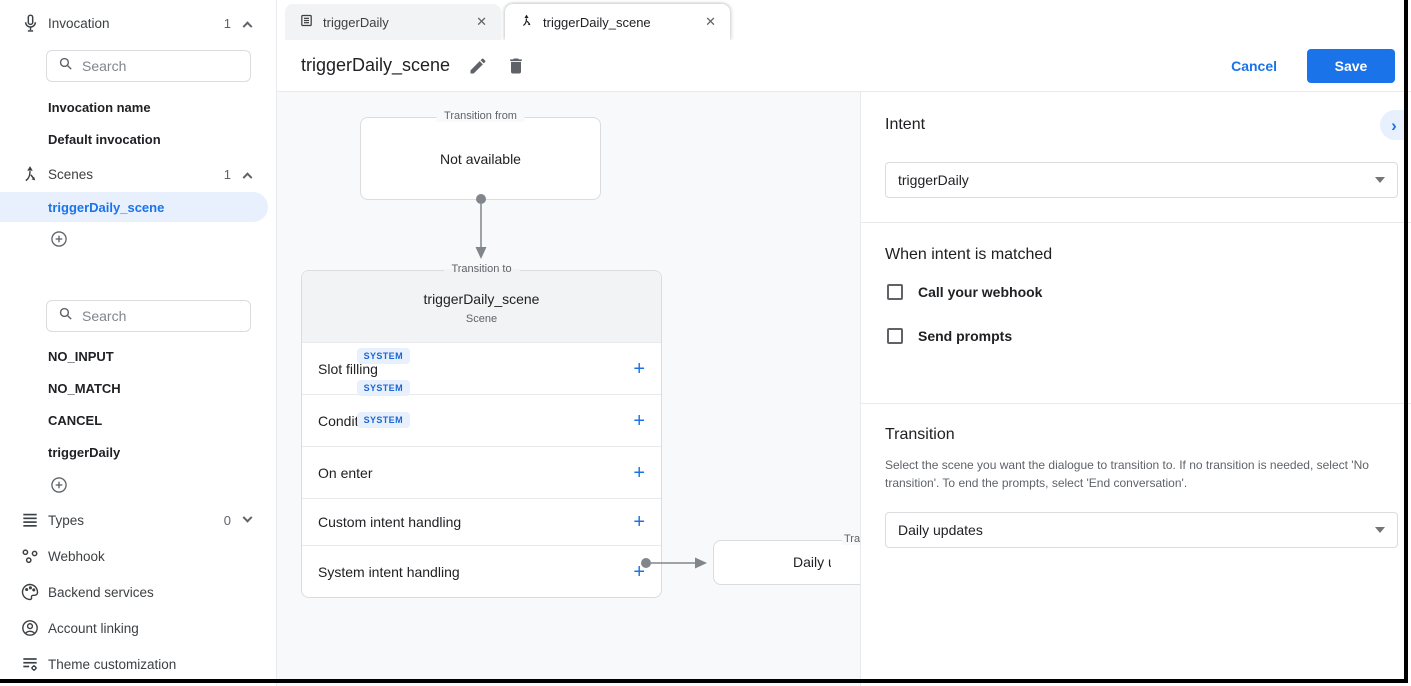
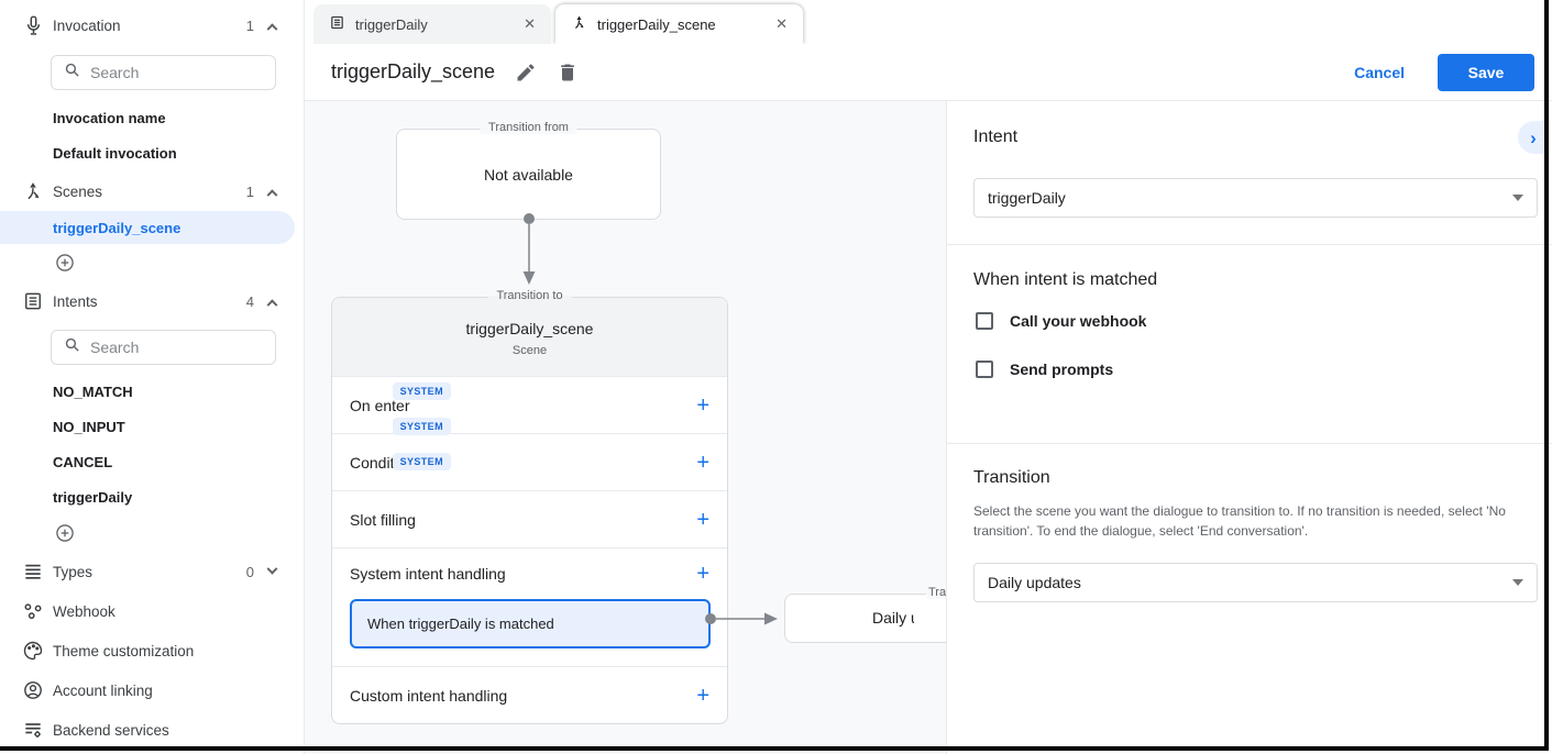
  Invocation
  1
  Search
  Invocation name
  Default invocation
  Scenes
  1
  triggerDaily_scene
+ Intents
+ 4
  Search
- NO_INPUT
+ NO_MATCH
  SYSTEM
- NO_MATCH
+ NO_INPUT
  SYSTEM
  CANCEL
  SYSTEM
  triggerDaily
  Types
  0
  Webhook
- Backend services
+ Theme customization
  Account linking
- Theme customization
+ Backend services
  triggerDaily
  ✕
  triggerDaily_scene
  ✕
  triggerDaily_scene
  Cancel
  Save
  Transition from
  Not available
  Transition to
  triggerDaily_scene
  Scene
- Slot filling
+ On enter
  +
  +
- On enter
+ Slot filling
  +
- Custom intent handling
+ System intent handling
  +
+ When triggerDaily is matched
- System intent handling
+ Custom intent handling
  +
  Intent
  ›
  triggerDaily
  When intent is matched
  Call your webhook
  Send prompts
  Transition
- Select the scene you want the dialogue to transition to. If no transition is needed, select 'No transition'. To end the prompts, select 'End conversation'.
+ Select the scene you want the dialogue to transition to. If no transition is needed, select 'No transition'. To end the dialogue, select 'End conversation'.
  Daily updates
